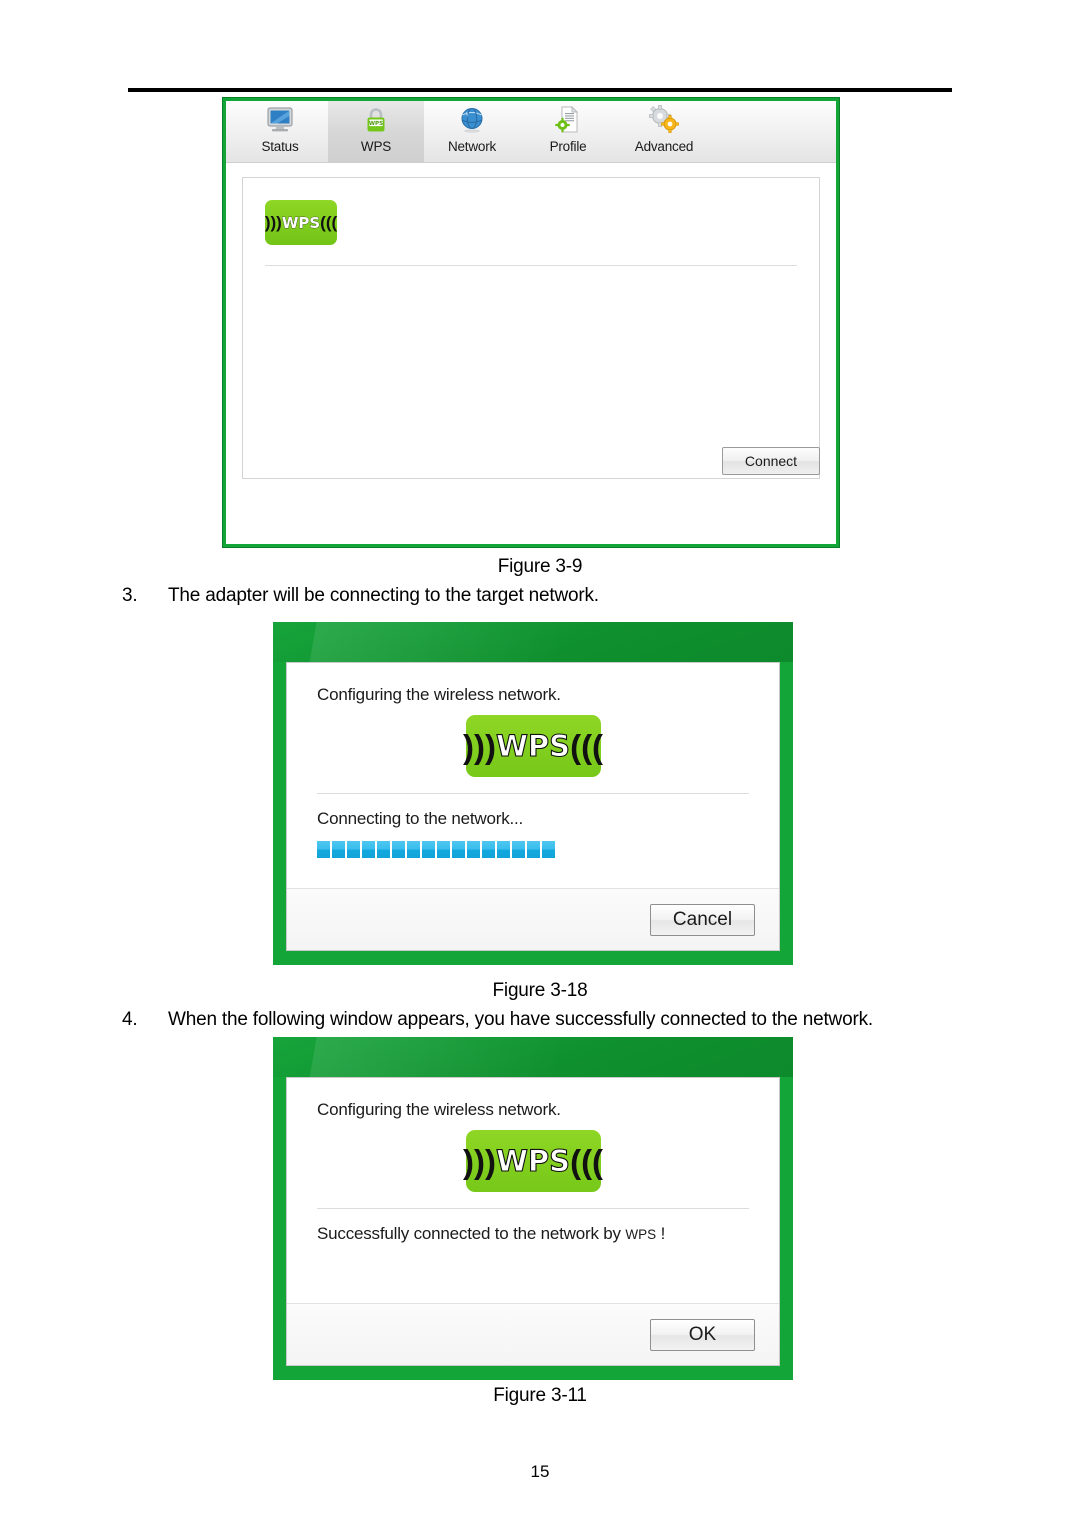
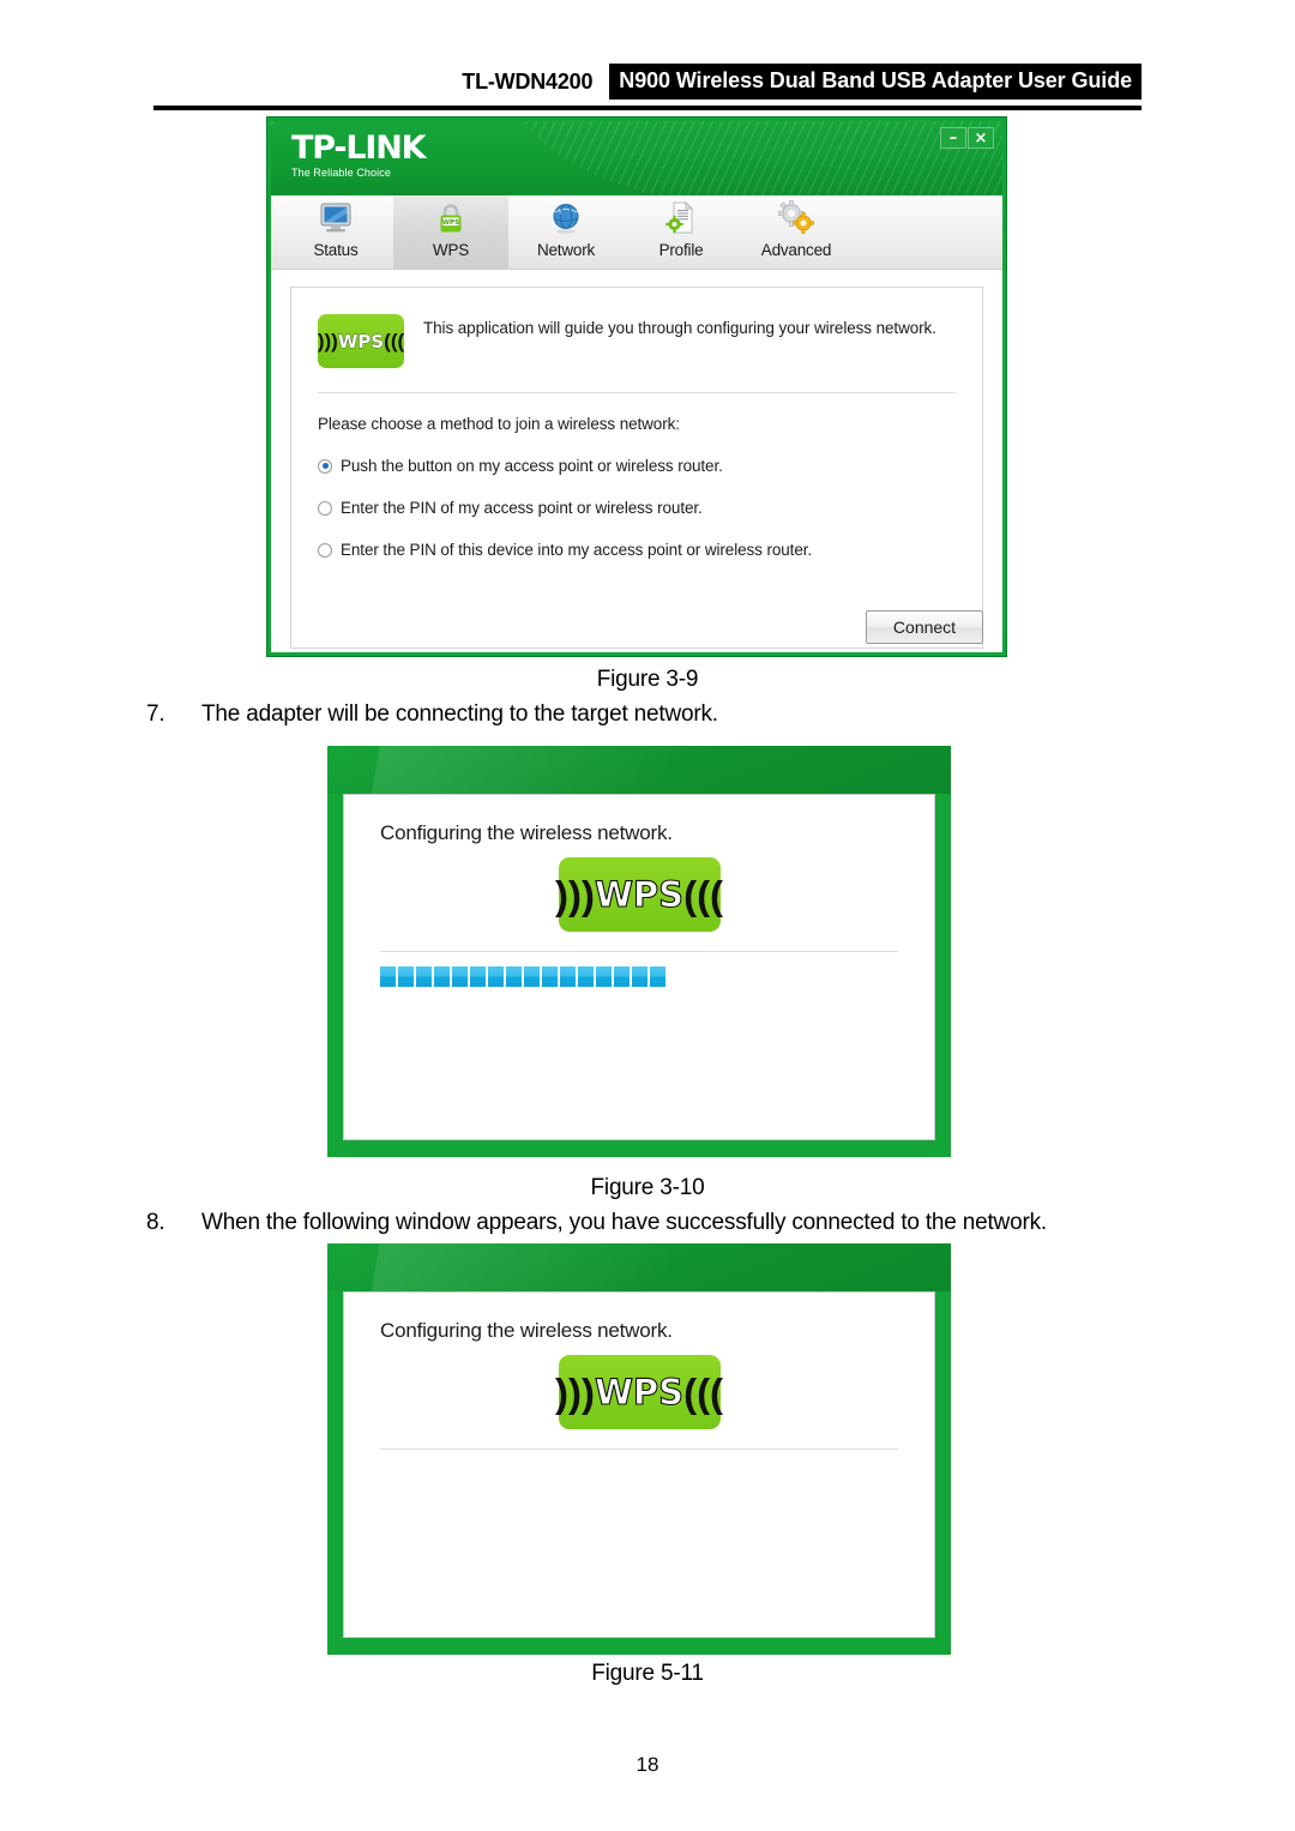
+ TL-WDN4200
+ N900 Wireless Dual Band USB Adapter User Guide
+ TP-LINK
+ The Reliable Choice
+ –
+ ×
  Status
  WPS
  Network
  Profile
  Advanced
  )))
  WPS
  (((
+ This application will guide you through configuring your wireless network.
+ Please choose a method to join a wireless network:
+ Push the button on my access point or wireless router.
+ Enter the PIN of my access point or wireless router.
+ Enter the PIN of this device into my access point or wireless router.
  Connect
  Figure 3-9
- 3. The adapter will be connecting to the target network.
+ 7. The adapter will be connecting to the target network.
  Configuring the wireless network.
  )))
  WPS
  (((
- Connecting to the network...
- Cancel
- Figure 3-18
+ Figure 3-10
- 4. When the following window appears, you have successfully connected to the network.
+ 8. When the following window appears, you have successfully connected to the network.
  Configuring the wireless network.
  )))
  WPS
  (((
- Successfully connected to the network by WPS !
- OK
- Figure 3-11
+ Figure 5-11
- 15
+ 18
